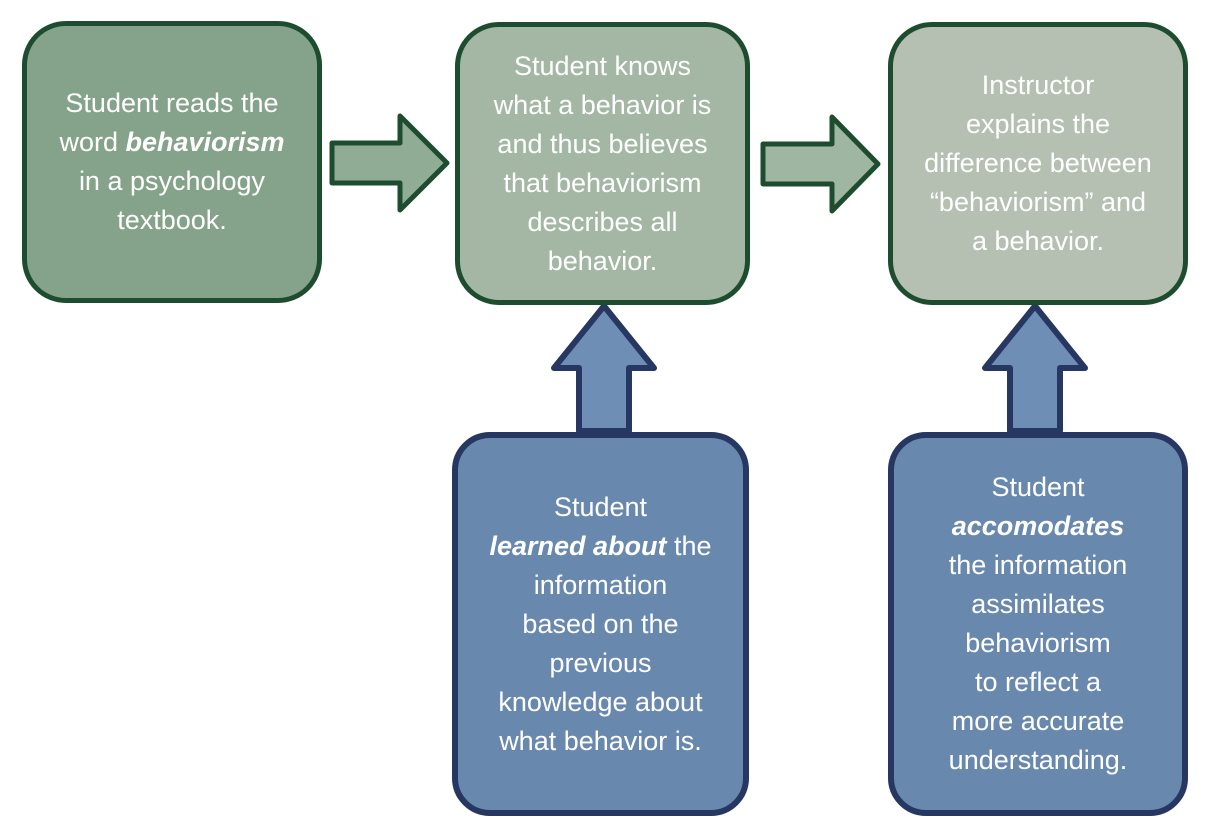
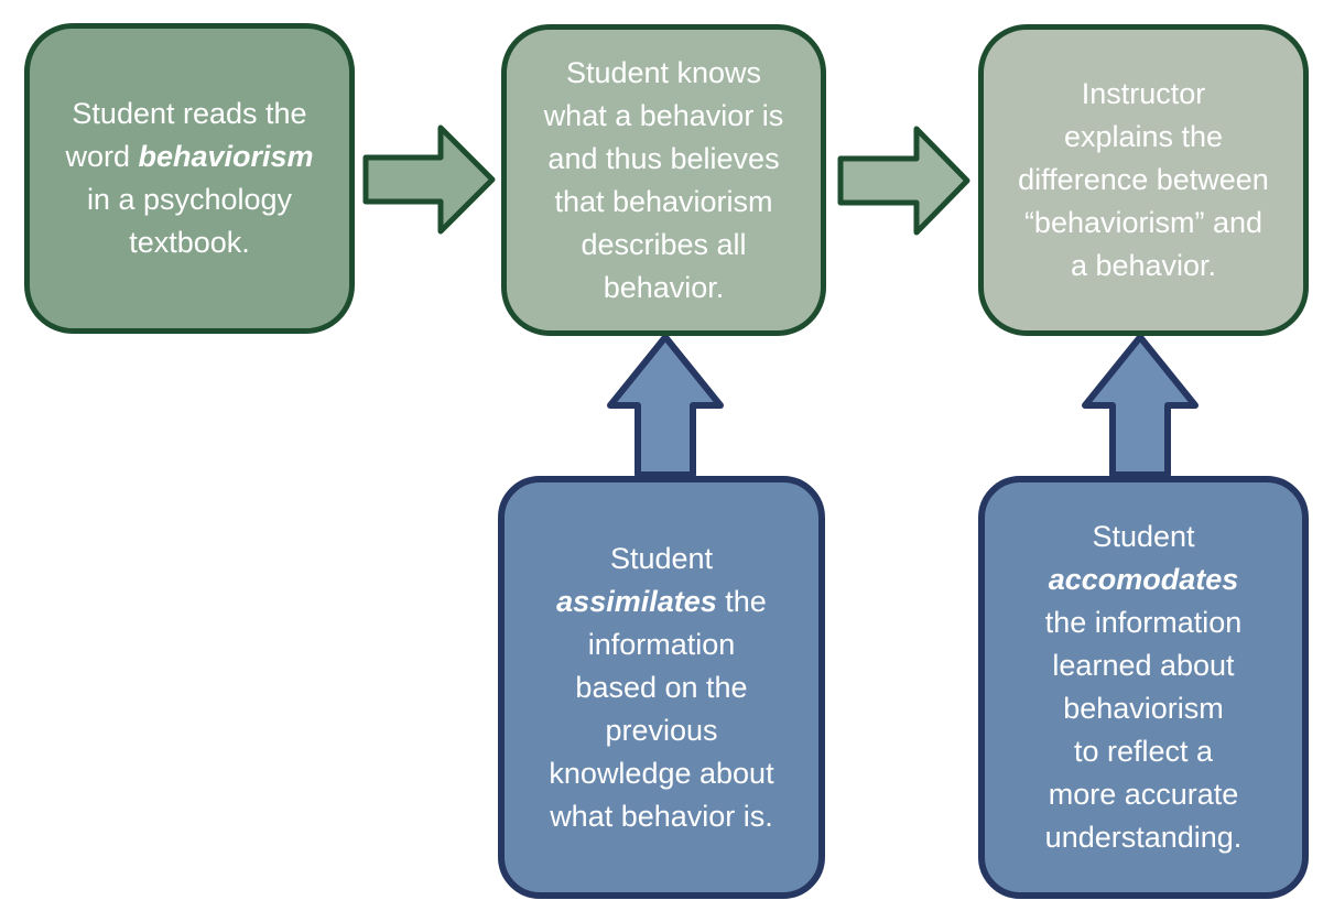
  Student reads the
  word behaviorism
  in a psychology
  textbook.
  Student knows
  what a behavior is
  and thus believes
  that behaviorism
  describes all
  behavior.
  Instructor
  explains the
  difference between
  “behaviorism” and
  a behavior.
  Student
- learned about the
+ assimilates the
  information
  based on the
  previous
  knowledge about
  what behavior is.
  Student
  accomodates
  the information
- assimilates
+ learned about
  behaviorism
  to reflect a
  more accurate
  understanding.
